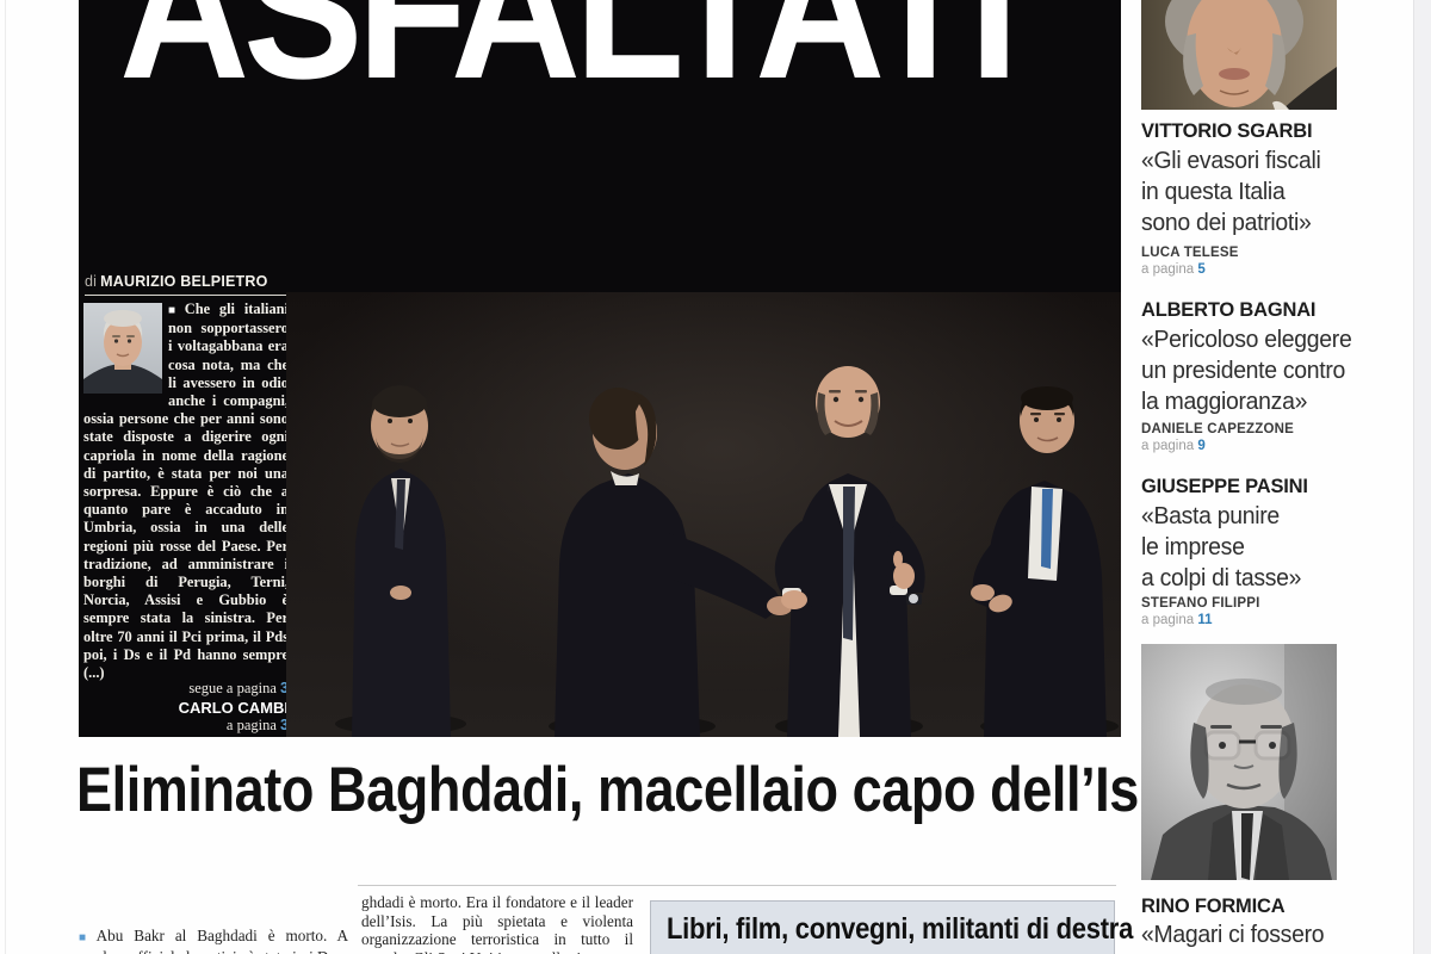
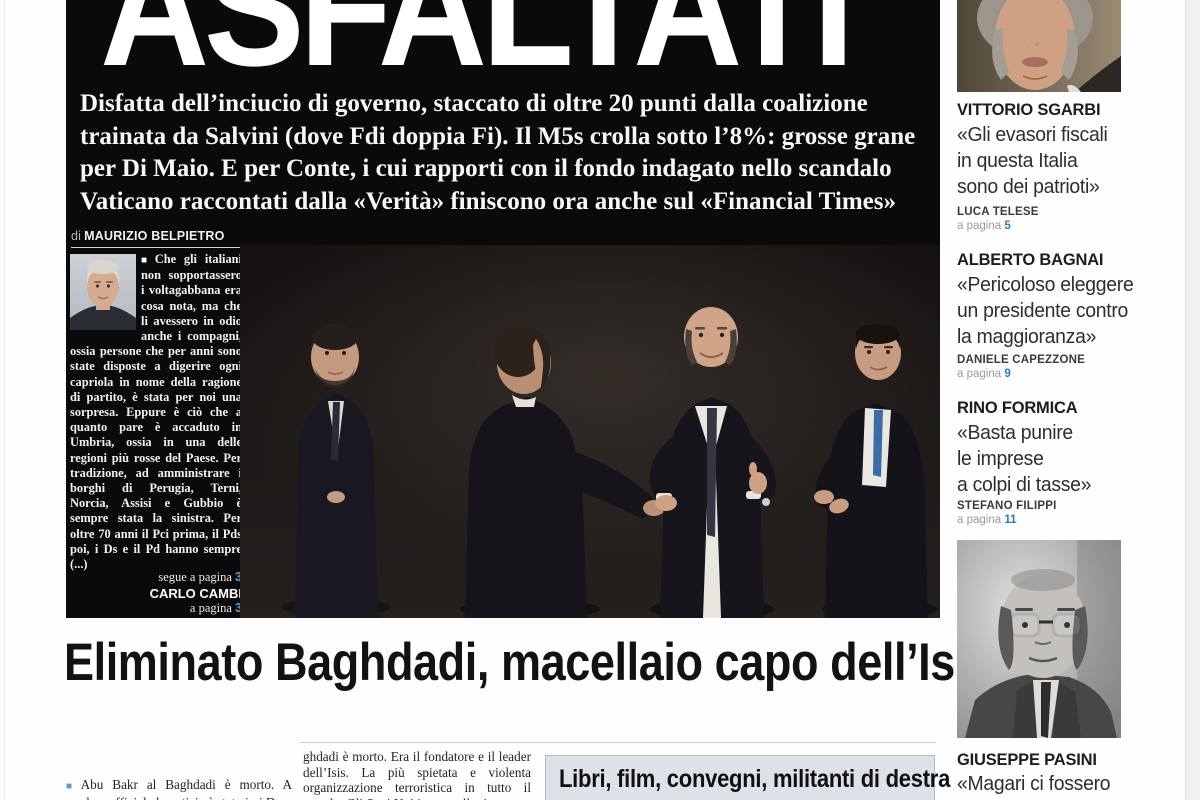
  ASFALTATI
+ Disfatta dell’inciucio di governo, staccato di oltre 20 punti dalla coalizione trainata da Salvini (dove Fdi doppia Fi). Il M5s crolla sotto l’8%: grosse grane per Di Maio. E per Conte, i cui rapporti con il fondo indagato nello scandalo Vaticano raccontati dalla «Verità» finiscono ora anche sul «Financial Times»
  di MAURIZIO BELPIETRO
  ■ Che gli italian non sopportassero i voltagabbana era cosa nota, ma che li avessero in odio anche i compagni ossia persone che per anni sono state disposte a digerire ogn capriola in nome della ragione di partito, è stata per noi una sorpresa. Eppure è ciò che a quanto pare è accaduto in Umbria, ossia in una delle regioni più rosse del Paese. Per tradizione, ad amministrare borghi di Perugia, Terni Norcia, Assisi e Gubbio è sempre stata la sinistra. Per oltre 70 anni il Pci prima, il Pds poi, i Ds e il Pd hanno sempre (...)
  segue a pagina 3
  CARLO CAMB
  a pagina 3
  Eliminato Baghdadi, macellaio capo dell’Is
  ghdadi è morto. Era il fondatore e il leader dell’Isis. La più spietata e violenta organizzazione terroristica in tutto il
  Libri, film, convegni, militanti di destra
  VITTORIO SGARBI
  «Gli evasori fiscali
  in questa Italia
  sono dei patrioti»
  LUCA TELESE
  a pagina 5
  ALBERTO BAGNAI
  «Pericoloso eleggere
  un presidente contro
  la maggioranza»
  DANIELE CAPEZZONE
  a pagina 9
- GIUSEPPE PASINI
+ RINO FORMICA
  «Basta punire
  le imprese
  a colpi di tasse»
  STEFANO FILIPPI
  a pagina 11
- RINO FORMICA
+ GIUSEPPE PASINI
  «Magari ci fossero
